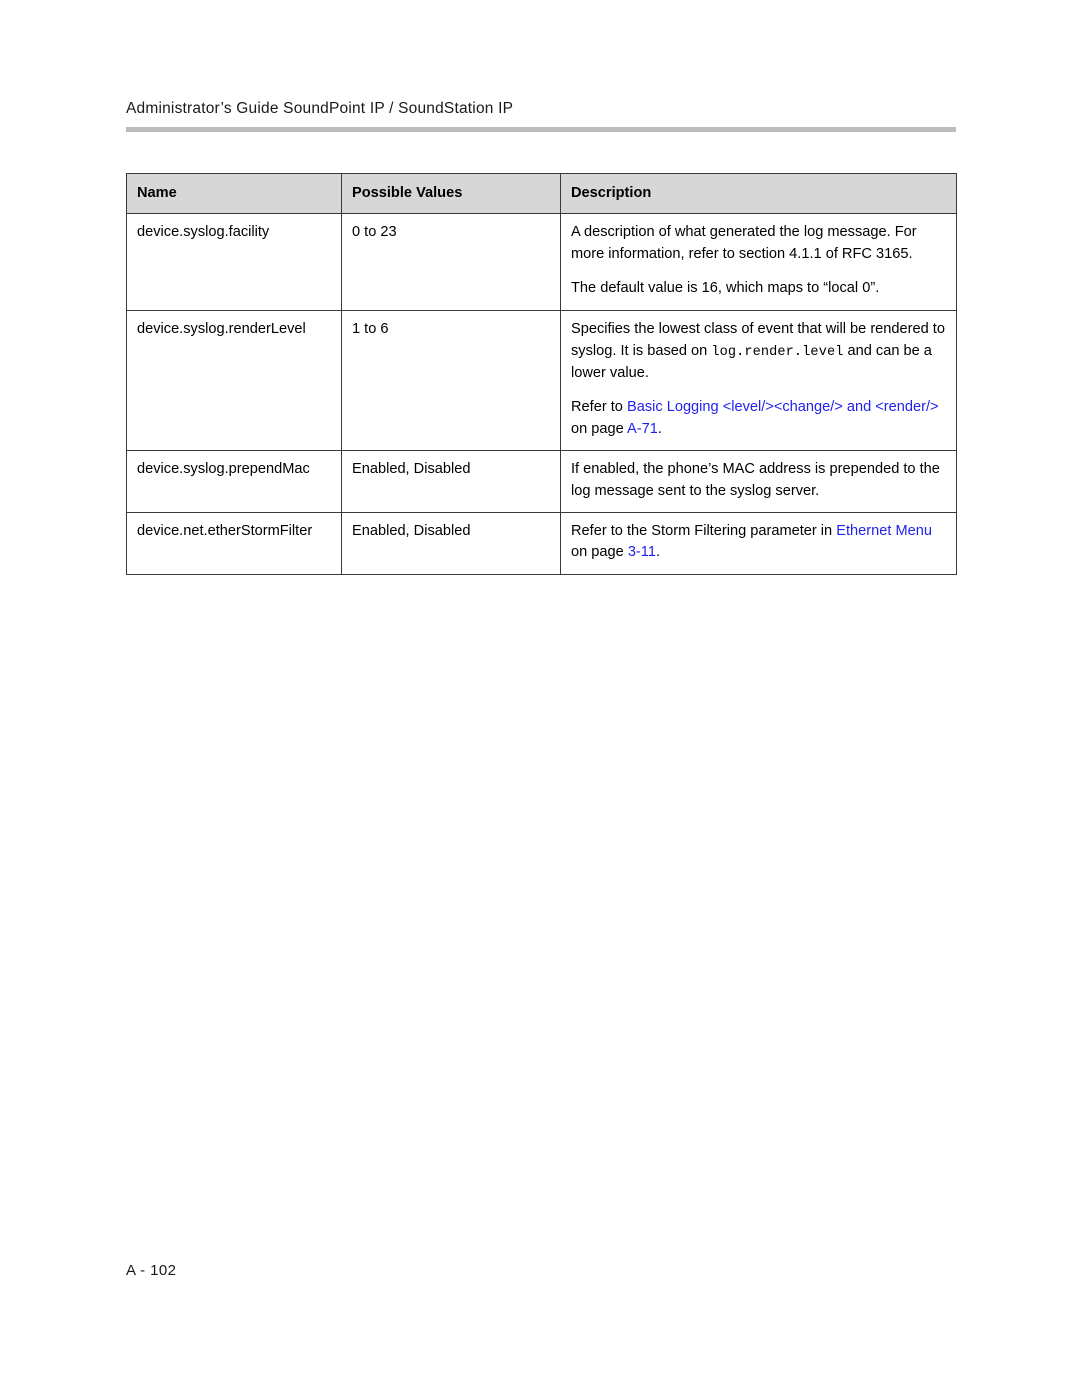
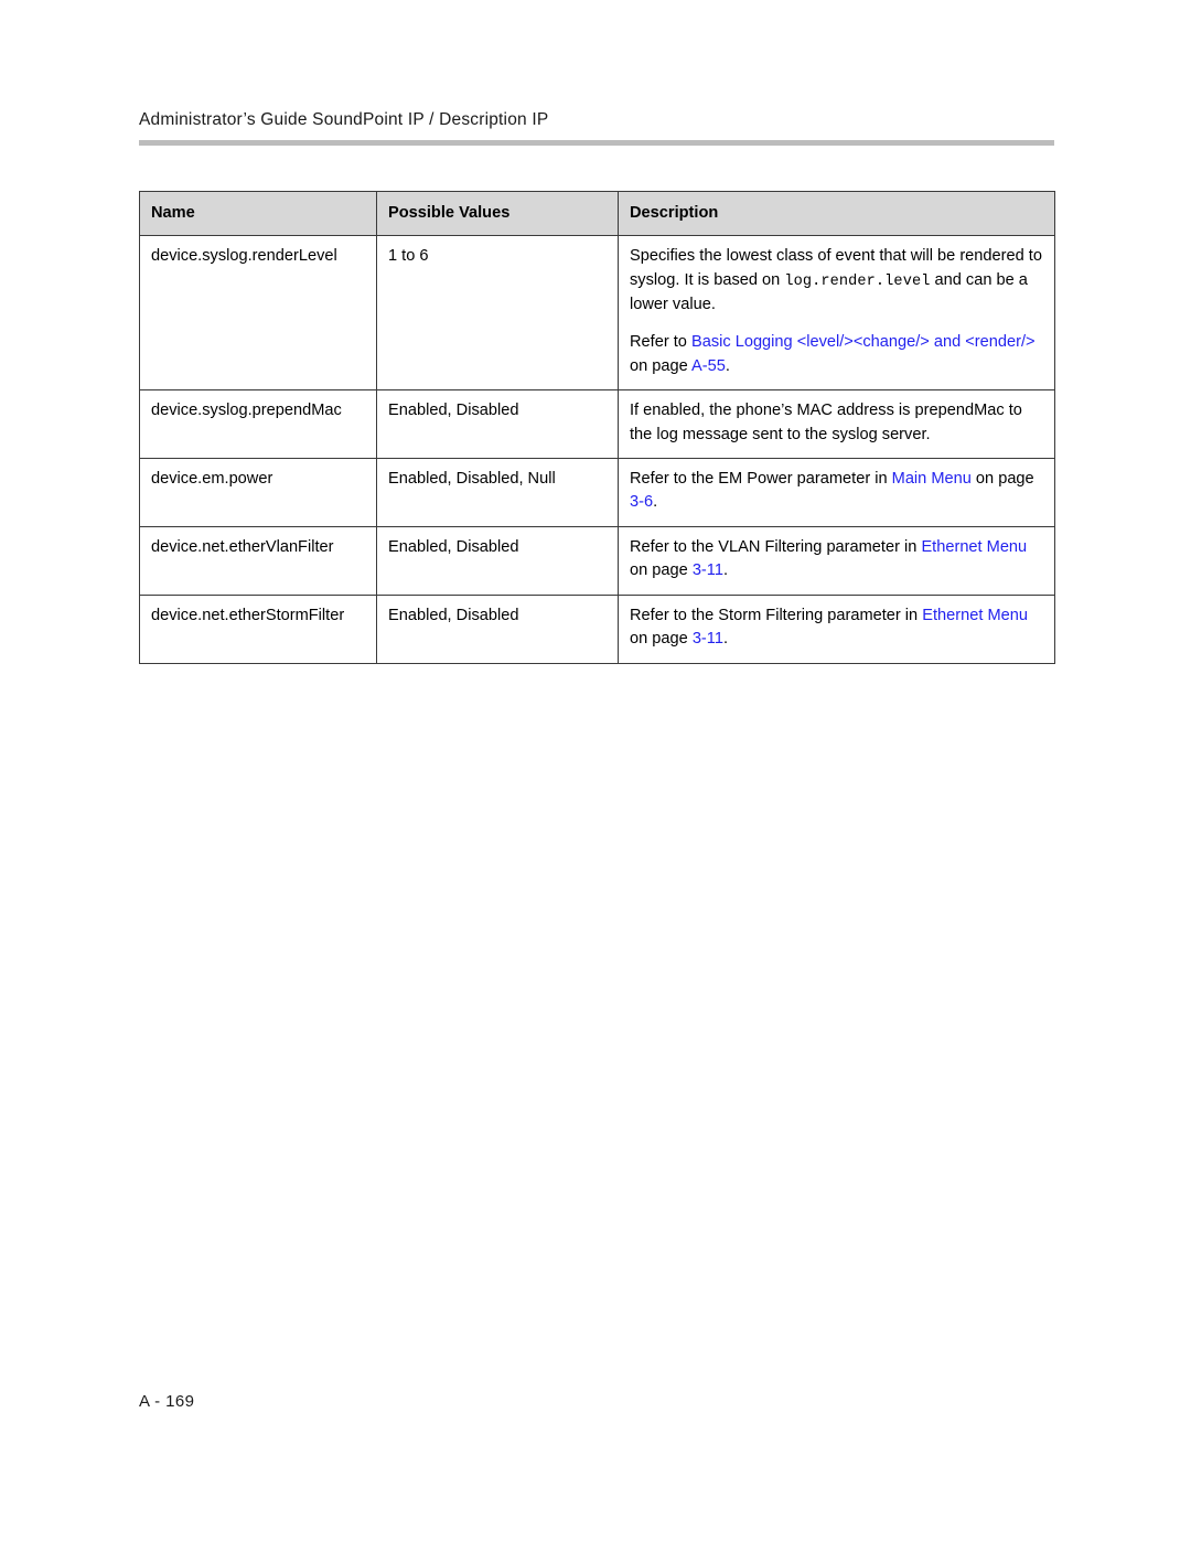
- Administrator’s Guide SoundPoint IP / SoundStation IP
+ Administrator’s Guide SoundPoint IP / Description IP
  Name	Possible Values	Description
- device.syslog.facility	0 to 23	A description of what generated the log message. For more information, refer to section 4.1.1 of RFC 3165.The default value is 16, which maps to “local 0”.
- device.syslog.renderLevel	1 to 6	Specifies the lowest class of event that will be rendered to syslog. It is based on log.render.level and can be a lower value.Refer to Basic Logging <level/><change/> and <render/> on page A-71.
+ device.syslog.renderLevel	1 to 6	Specifies the lowest class of event that will be rendered to syslog. It is based on log.render.level and can be a lower value.Refer to Basic Logging <level/><change/> and <render/> on page A-55.
- device.syslog.prependMac	Enabled, Disabled	If enabled, the phone’s MAC address is prepended to the log message sent to the syslog server.
+ device.syslog.prependMac	Enabled, Disabled	If enabled, the phone’s MAC address is prependMac to the log message sent to the syslog server.
+ device.em.power	Enabled, Disabled, Null	Refer to the EM Power parameter in Main Menu on page 3-6.
+ device.net.etherVlanFilter	Enabled, Disabled	Refer to the VLAN Filtering parameter in Ethernet Menu on page 3-11.
  device.net.etherStormFilter	Enabled, Disabled	Refer to the Storm Filtering parameter in Ethernet Menu on page 3-11.
- A - 102
+ A - 169
